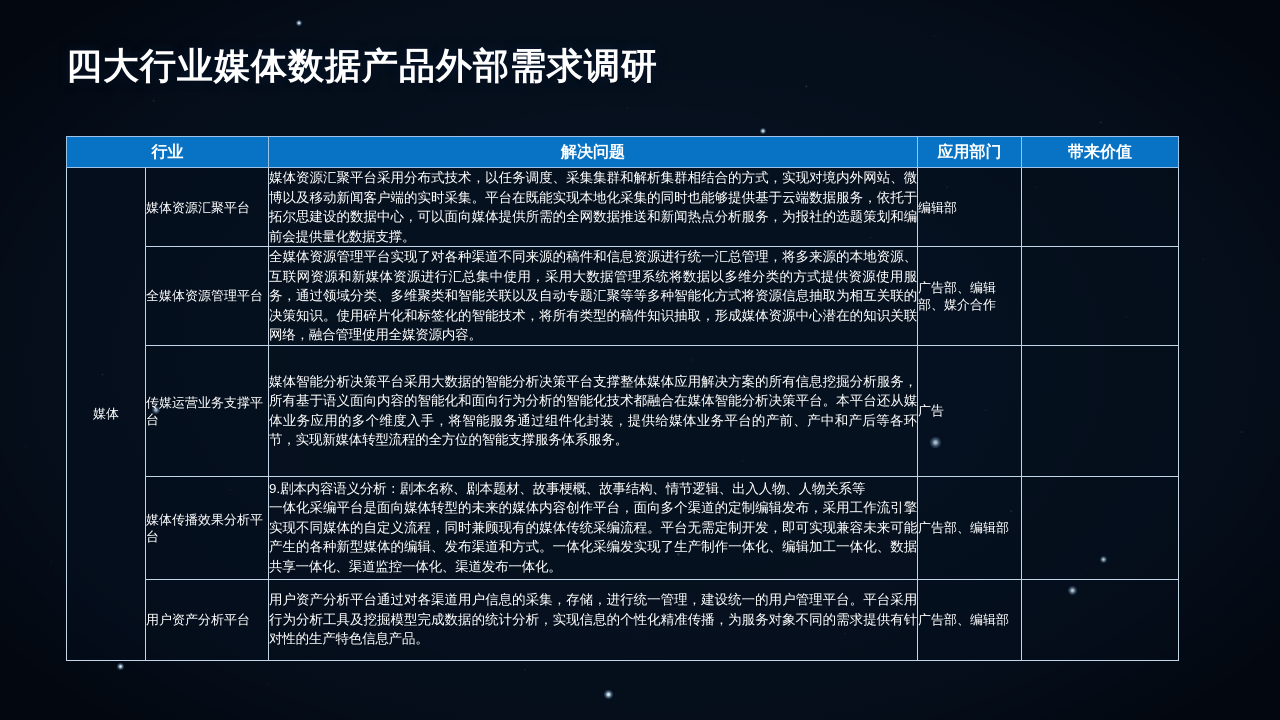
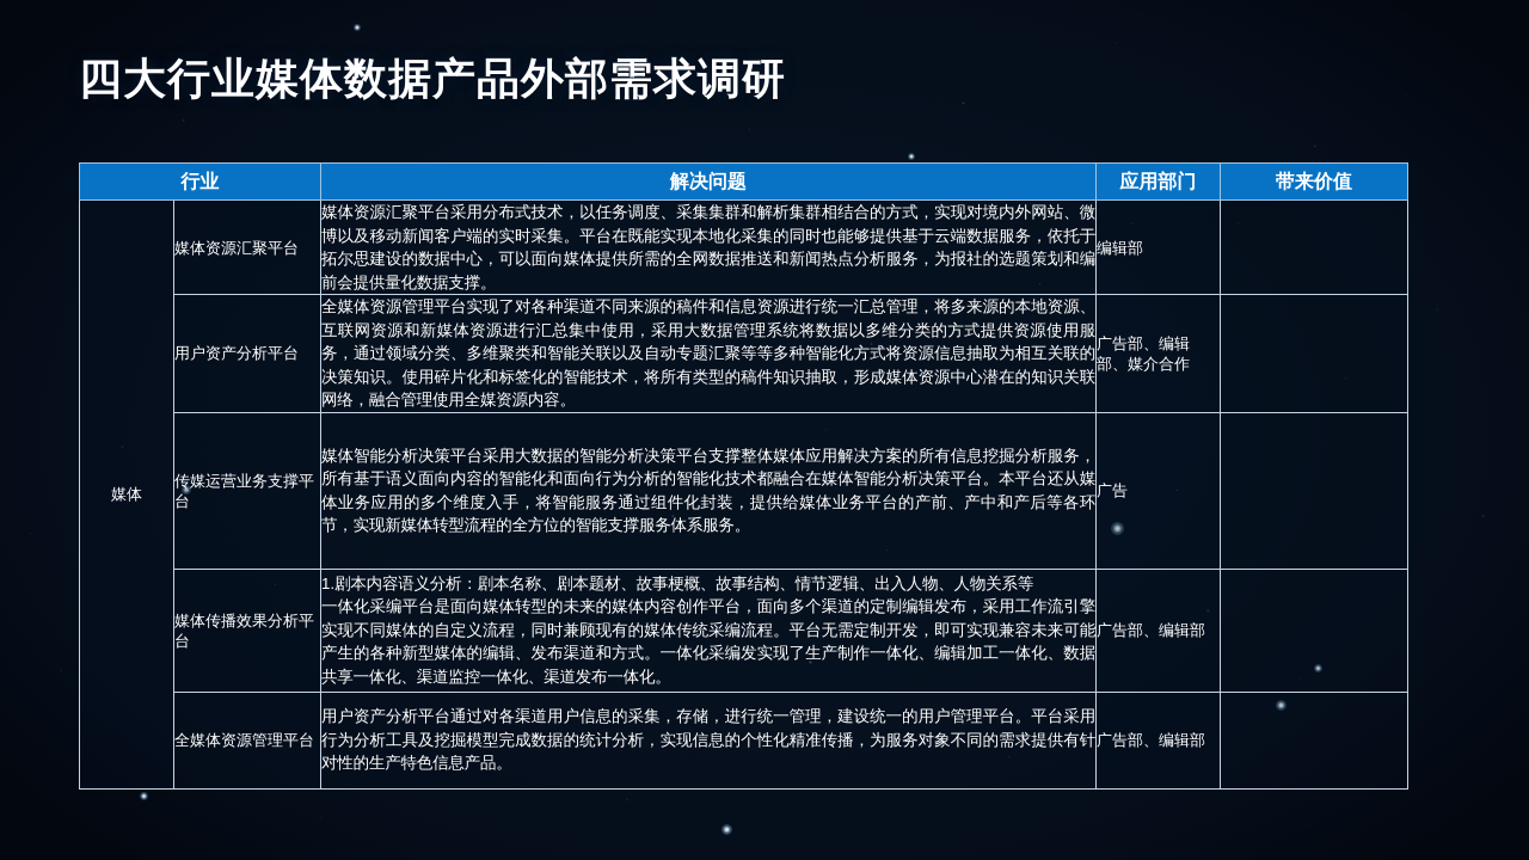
  四大行业媒体数据产品外部需求调研
  行业	解决问题	应用部门	带来价值
  媒体	媒体资源汇聚平台	媒体资源汇聚平台采用分布式技术，以任务调度、采集集群和解析集群相结合的方式，实现对境内外网站、微博以及移动新闻客户端的实时采集。平台在既能实现本地化采集的同时也能够提供基于云端数据服务，依托于拓尔思建设的数据中心，可以面向媒体提供所需的全网数据推送和新闻热点分析服务，为报社的选题策划和编前会提供量化数据支撑。	编辑部
- 全媒体资源管理平台	全媒体资源管理平台实现了对各种渠道不同来源的稿件和信息资源进行统一汇总管理，将多来源的本地资源、互联网资源和新媒体资源进行汇总集中使用，采用大数据管理系统将数据以多维分类的方式提供资源使用服务，通过领域分类、多维聚类和智能关联以及自动专题汇聚等等多种智能化方式将资源信息抽取为相互关联的决策知识。使用碎片化和标签化的智能技术，将所有类型的稿件知识抽取，形成媒体资源中心潜在的知识关联网络，融合管理使用全媒资源内容。	广告部、编辑部、媒介合作
+ 用户资产分析平台	全媒体资源管理平台实现了对各种渠道不同来源的稿件和信息资源进行统一汇总管理，将多来源的本地资源、互联网资源和新媒体资源进行汇总集中使用，采用大数据管理系统将数据以多维分类的方式提供资源使用服务，通过领域分类、多维聚类和智能关联以及自动专题汇聚等等多种智能化方式将资源信息抽取为相互关联的决策知识。使用碎片化和标签化的智能技术，将所有类型的稿件知识抽取，形成媒体资源中心潜在的知识关联网络，融合管理使用全媒资源内容。	广告部、编辑部、媒介合作
  传媒运营业务支撑平台	媒体智能分析决策平台采用大数据的智能分析决策平台支撑整体媒体应用解决方案的所有信息挖掘分析服务，所有基于语义面向内容的智能化和面向行为分析的智能化技术都融合在媒体智能分析决策平台。本平台还从媒体业务应用的多个维度入手，将智能服务通过组件化封装，提供给媒体业务平台的产前、产中和产后等各环节，实现新媒体转型流程的全方位的智能支撑服务体系服务。	广告
- 媒体传播效果分析平台	9.剧本内容语义分析：剧本名称、剧本题材、故事梗概、故事结构、情节逻辑、出入人物、人物关系等一体化采编平台是面向媒体转型的未来的媒体内容创作平台，面向多个渠道的定制编辑发布，采用工作流引擎实现不同媒体的自定义流程，同时兼顾现有的媒体传统采编流程。平台无需定制开发，即可实现兼容未来可能产生的各种新型媒体的编辑、发布渠道和方式。一体化采编发实现了生产制作一体化、编辑加工一体化、数据共享一体化、渠道监控一体化、渠道发布一体化。	广告部、编辑部
+ 媒体传播效果分析平台	1.剧本内容语义分析：剧本名称、剧本题材、故事梗概、故事结构、情节逻辑、出入人物、人物关系等一体化采编平台是面向媒体转型的未来的媒体内容创作平台，面向多个渠道的定制编辑发布，采用工作流引擎实现不同媒体的自定义流程，同时兼顾现有的媒体传统采编流程。平台无需定制开发，即可实现兼容未来可能产生的各种新型媒体的编辑、发布渠道和方式。一体化采编发实现了生产制作一体化、编辑加工一体化、数据共享一体化、渠道监控一体化、渠道发布一体化。	广告部、编辑部
- 用户资产分析平台	用户资产分析平台通过对各渠道用户信息的采集，存储，进行统一管理，建设统一的用户管理平台。平台采用行为分析工具及挖掘模型完成数据的统计分析，实现信息的个性化精准传播，为服务对象不同的需求提供有针对性的生产特色信息产品。	广告部、编辑部
+ 全媒体资源管理平台	用户资产分析平台通过对各渠道用户信息的采集，存储，进行统一管理，建设统一的用户管理平台。平台采用行为分析工具及挖掘模型完成数据的统计分析，实现信息的个性化精准传播，为服务对象不同的需求提供有针对性的生产特色信息产品。	广告部、编辑部
